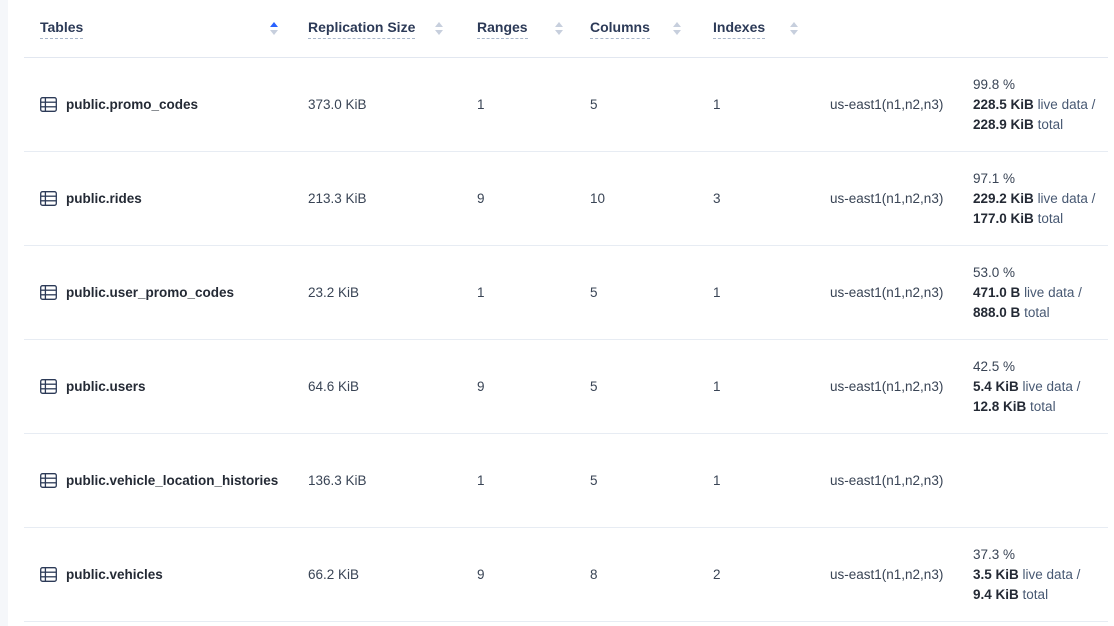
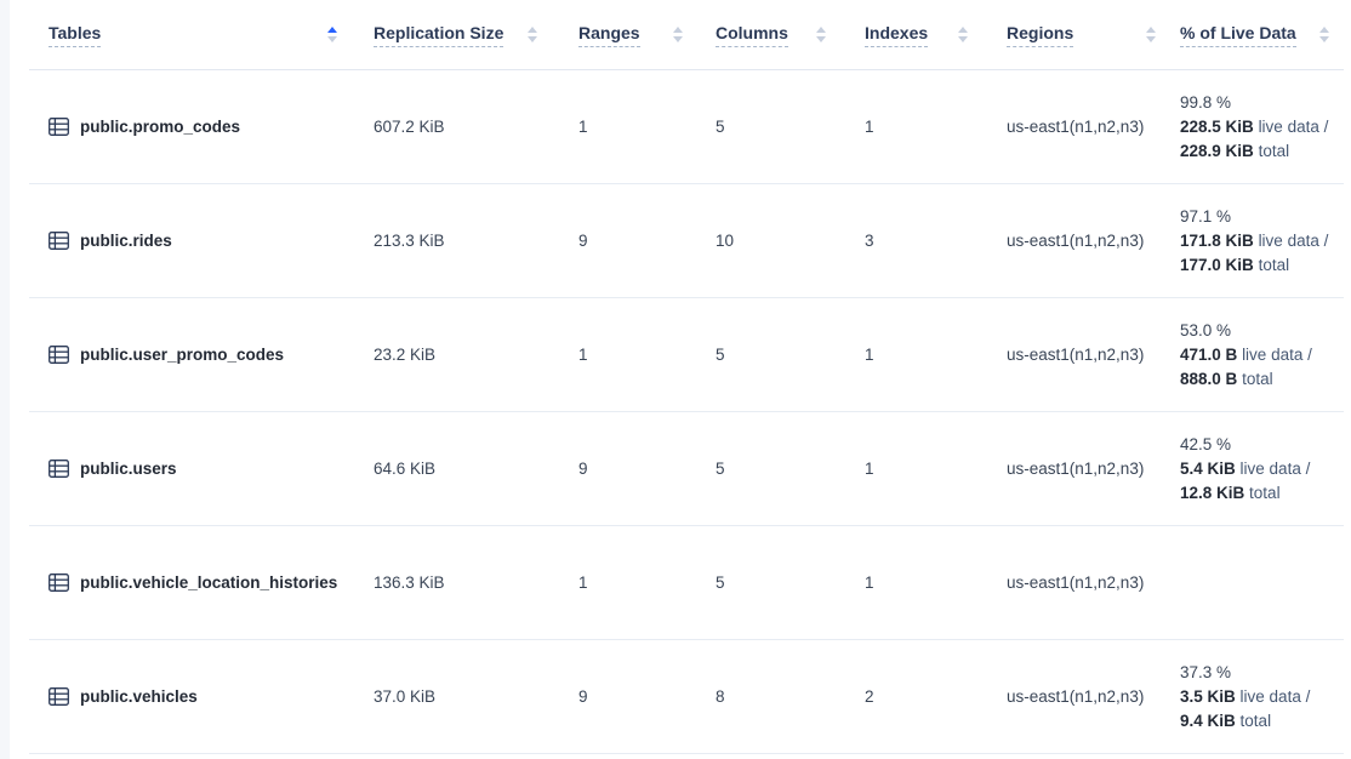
  Tables
  Replication Size
  Ranges
  Columns
  Indexes
+ Regions
+ % of Live Data
  public.promo_codes
- 373.0 KiB
+ 607.2 KiB
  1
  5
  1
  us-east1(n1,n2,n3)
  99.8 %
  228.5 KiB live data /
  228.9 KiB total
  public.rides
  213.3 KiB
  9
  10
  3
  us-east1(n1,n2,n3)
  97.1 %
- 229.2 KiB live data /
+ 171.8 KiB live data /
  177.0 KiB total
  public.user_promo_codes
  23.2 KiB
  1
  5
  1
  us-east1(n1,n2,n3)
  53.0 %
  471.0 B live data /
  888.0 B total
  public.users
  64.6 KiB
  9
  5
  1
  us-east1(n1,n2,n3)
  42.5 %
  5.4 KiB live data /
  12.8 KiB total
  public.vehicle_location_histories
  136.3 KiB
  1
  5
  1
  us-east1(n1,n2,n3)
  public.vehicles
- 66.2 KiB
+ 37.0 KiB
  9
  8
  2
  us-east1(n1,n2,n3)
  37.3 %
  3.5 KiB live data /
  9.4 KiB total
